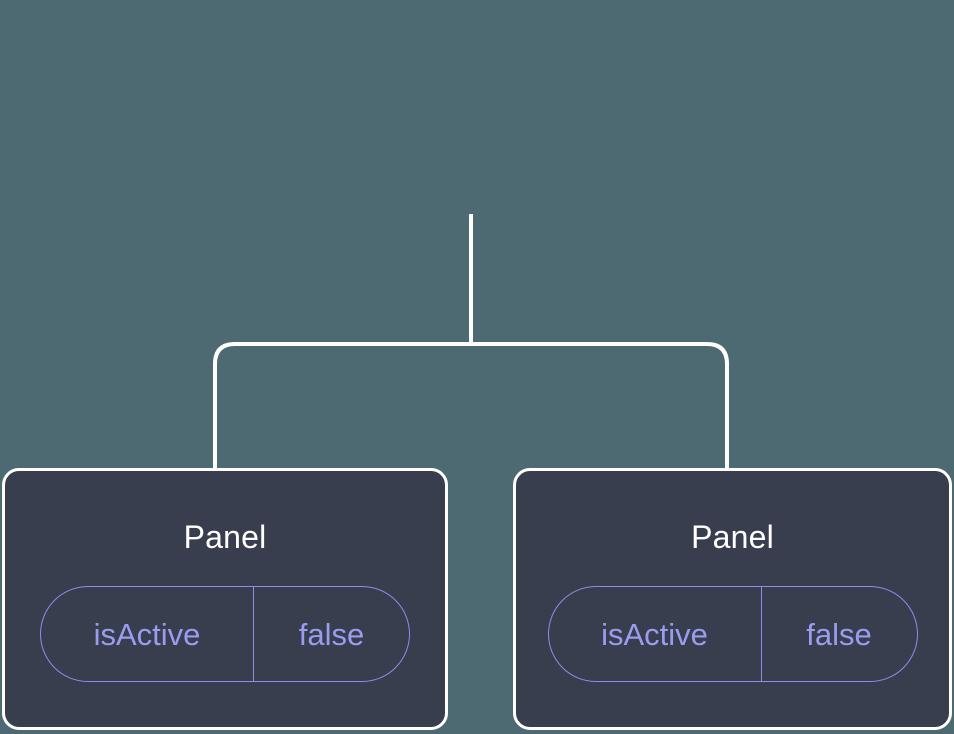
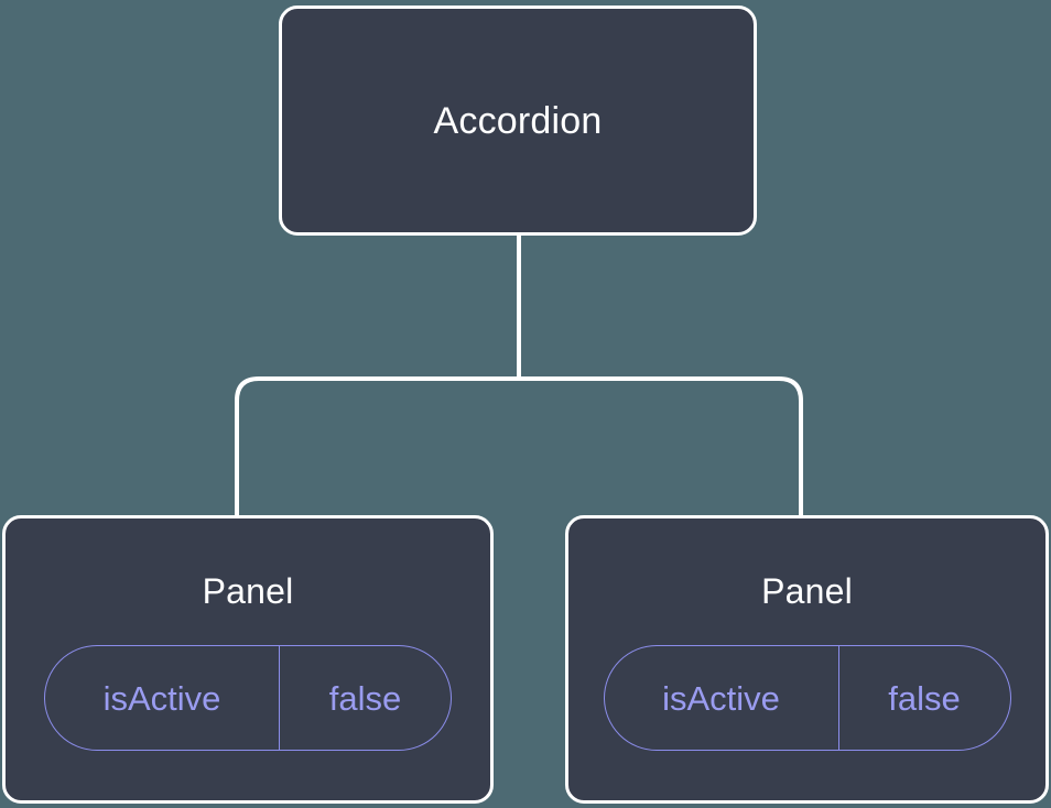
+ Accordion
  Panel
  isActive
  false
  Panel
  isActive
  false
